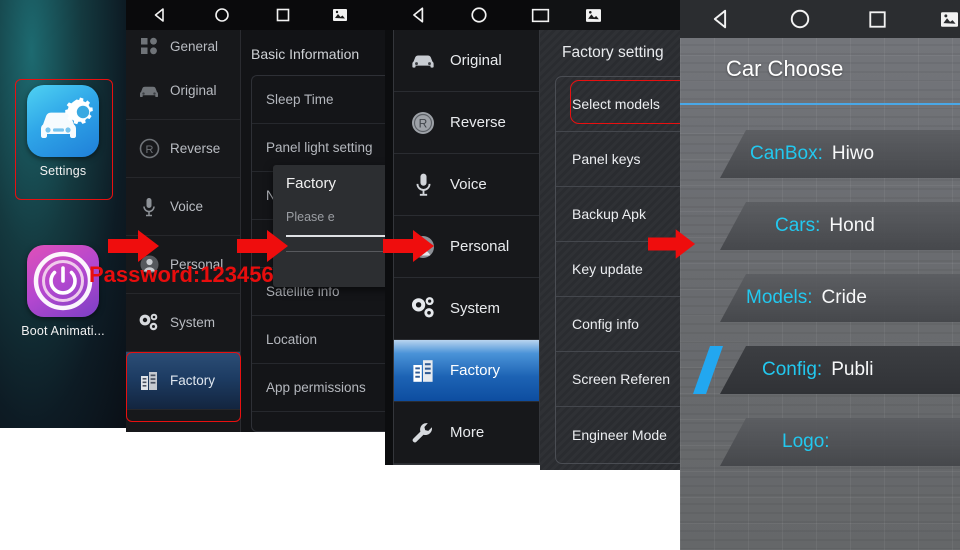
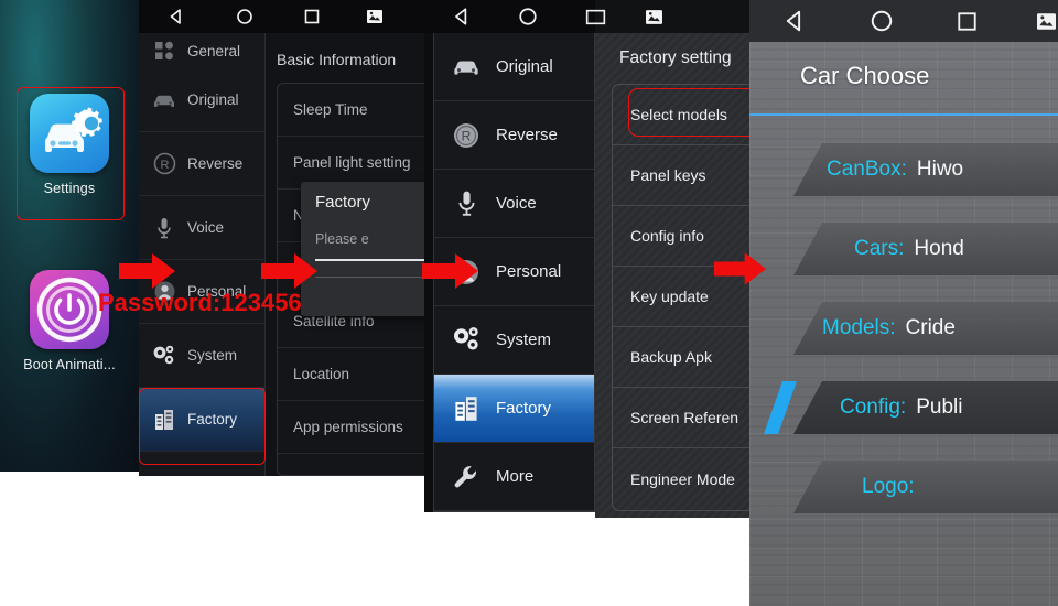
  Settings
  Boot Animati...
  General
  Original
  R
  Reverse
  Voice
  Personal
  System
  Factory
  Basic Information
  Sleep Time
  Panel light setting
  Satellite info
  Location
  App permissions
  Factory
  Please e
  Password:123456
  Original
  R
  Reverse
  Voice
  Personal
  System
  Factory
  More
  Factory setting
  Select models
  Panel keys
- Backup Apk
+ Config info
  Key update
- Config info
+ Backup Apk
  Screen Referen
  Engineer Mode
  Car Choose
  CanBox:
  Hiwo
  Cars:
  Hond
  Models:
  Cride
  Config:
  Publi
  Logo:
